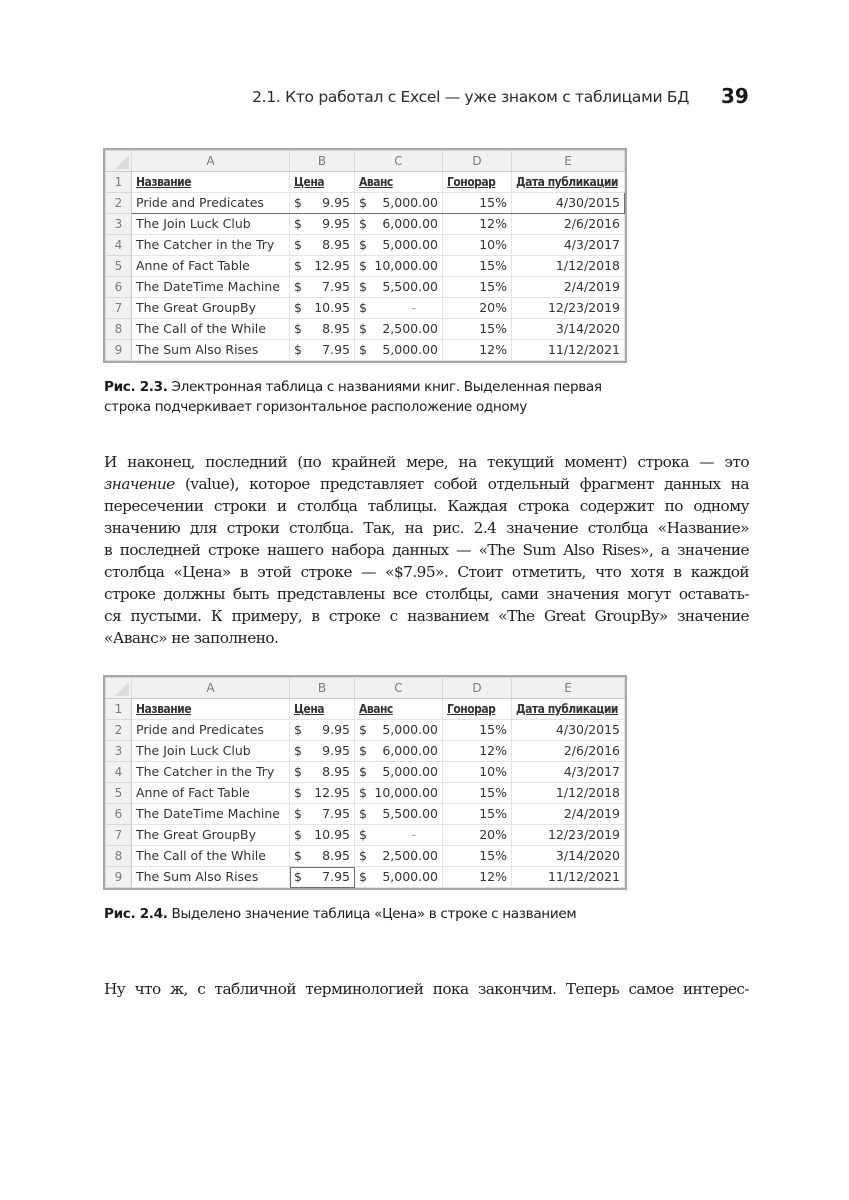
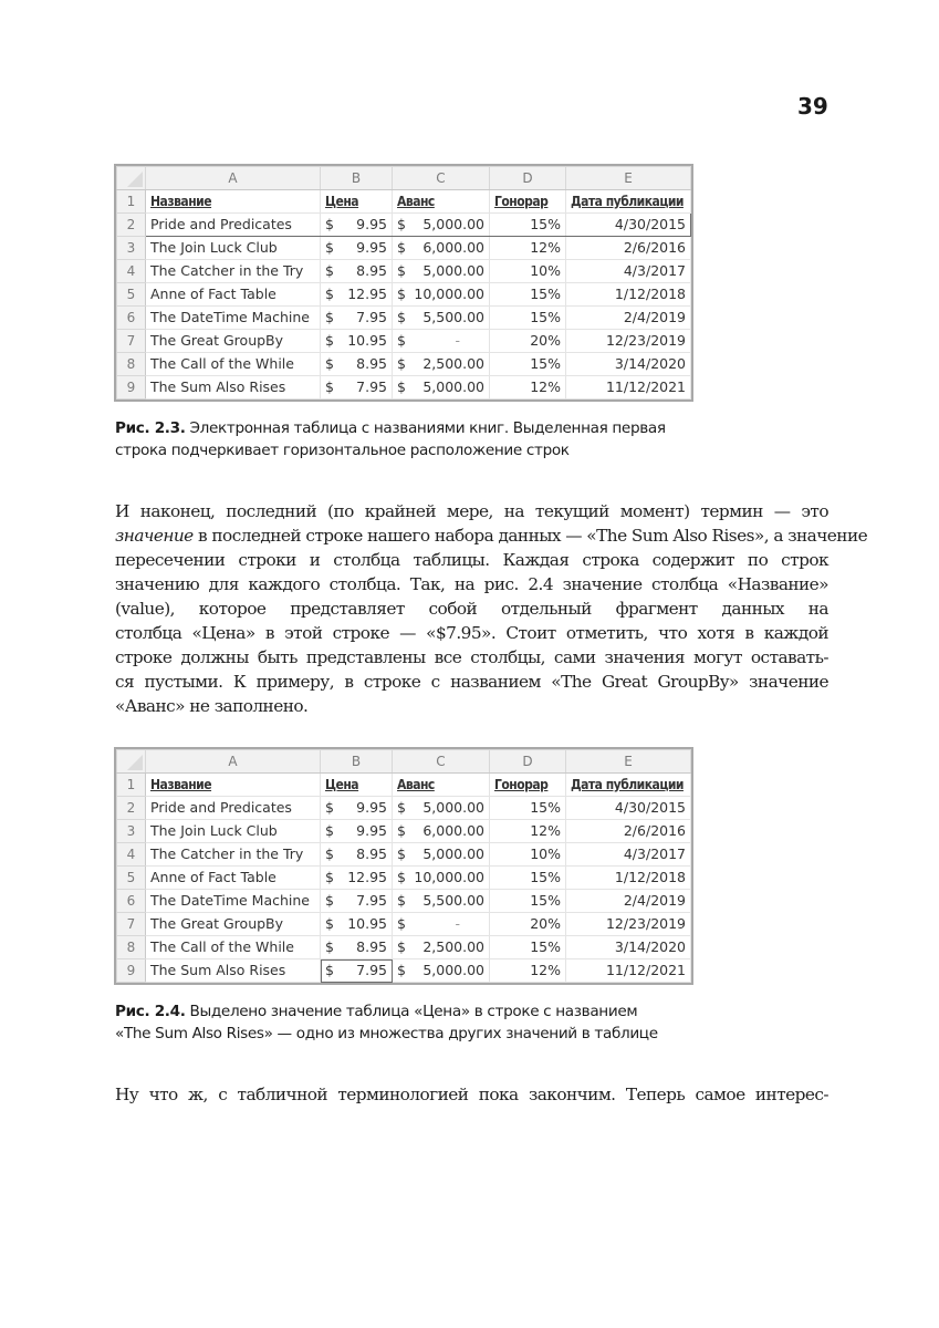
- 2.1. Кто работал с Excel — уже знаком с таблицами БД
  39
  	A	B	C	D	E
  1	Название	Цена	Аванс	Гонорар	Дата публикации
  2	Pride and Predicates	$ 9.95	$ 5,000.00	15%	4/30/2015
  3	The Join Luck Club	$ 9.95	$ 6,000.00	12%	2/6/2016
  4	The Catcher in the Try	$ 8.95	$ 5,000.00	10%	4/3/2017
  5	Anne of Fact Table	$ 12.95	$ 10,000.00	15%	1/12/2018
  6	The DateTime Machine	$ 7.95	$ 5,500.00	15%	2/4/2019
  7	The Great GroupBy	$ 10.95	$ -	20%	12/23/2019
  8	The Call of the While	$ 8.95	$ 2,500.00	15%	3/14/2020
  9	The Sum Also Rises	$ 7.95	$ 5,000.00	12%	11/12/2021
  Рис. 2.3. Электронная таблица с названиями книг. Выделенная первая
- строка подчеркивает горизонтальное расположение одному
+ строка подчеркивает горизонтальное расположение строк
- И наконец, последний (по крайней мере, на текущий момент) строка — это
+ И наконец, последний (по крайней мере, на текущий момент) термин — это
- значение (value), которое представляет собой отдельный фрагмент данных на
+ значение в последней строке нашего набора данных — «The Sum Also Rises», а значение
- пересечении строки и столбца таблицы. Каждая строка содержит по одному
+ пересечении строки и столбца таблицы. Каждая строка содержит по строк
- значению для строки столбца. Так, на рис. 2.4 значение столбца «Название»
+ значению для каждого столбца. Так, на рис. 2.4 значение столбца «Название»
- в последней строке нашего набора данных — «The Sum Also Rises», а значение
+ (value), которое представляет собой отдельный фрагмент данных на
  столбца «Цена» в этой строке — «$7.95». Стоит отметить, что хотя в каждой
  строке должны быть представлены все столбцы, сами значения могут оставать-
  ся пустыми. К примеру, в строке с названием «The Great GroupBy» значение
  «Аванс» не заполнено.
  	A	B	C	D	E
  1	Название	Цена	Аванс	Гонорар	Дата публикации
  2	Pride and Predicates	$ 9.95	$ 5,000.00	15%	4/30/2015
  3	The Join Luck Club	$ 9.95	$ 6,000.00	12%	2/6/2016
  4	The Catcher in the Try	$ 8.95	$ 5,000.00	10%	4/3/2017
  5	Anne of Fact Table	$ 12.95	$ 10,000.00	15%	1/12/2018
  6	The DateTime Machine	$ 7.95	$ 5,500.00	15%	2/4/2019
  7	The Great GroupBy	$ 10.95	$ -	20%	12/23/2019
  8	The Call of the While	$ 8.95	$ 2,500.00	15%	3/14/2020
  9	The Sum Also Rises	$ 7.95	$ 5,000.00	12%	11/12/2021
  Рис. 2.4. Выделено значение таблица «Цена» в строке с названием
+ «The Sum Also Rises» — одно из множества других значений в таблице
  Ну что ж, с табличной терминологией пока закончим. Теперь самое интерес-
